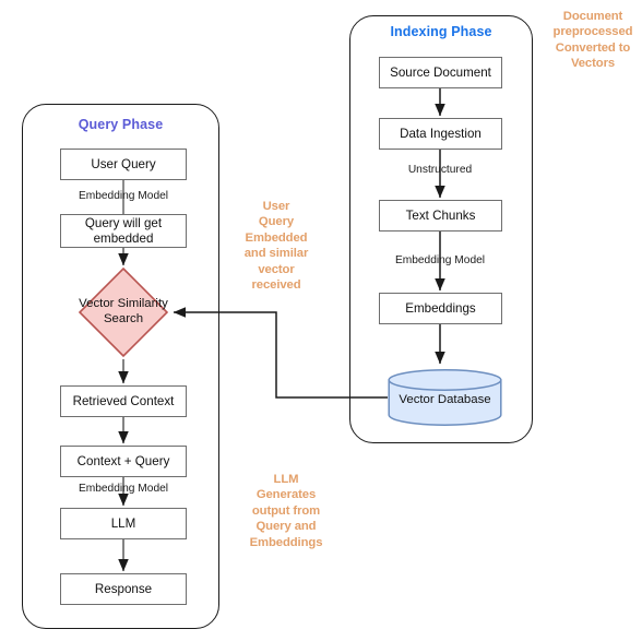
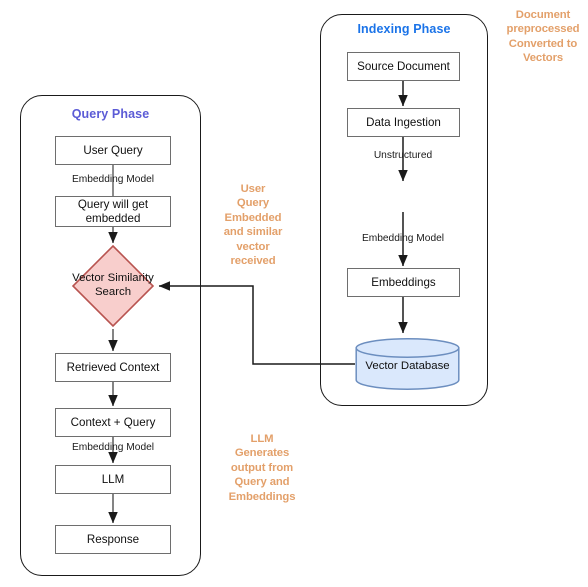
  Query Phase
  User Query
  Embedding Model
  Query will get embedded
  Vector Similarity Search
  Retrieved Context
  Context + Query
  Embedding Model
  LLM
  Response
  Indexing Phase
  Source Document
  Data Ingestion
  Unstructured
- Text Chunks
  Embedding Model
  Embeddings
  Vector Database
  Document
  preprocessed
  Converted to
  Vectors
  User
  Query
  Embedded
  and similar
  vector
  received
  LLM
  Generates
  output from
  Query and
  Embeddings
